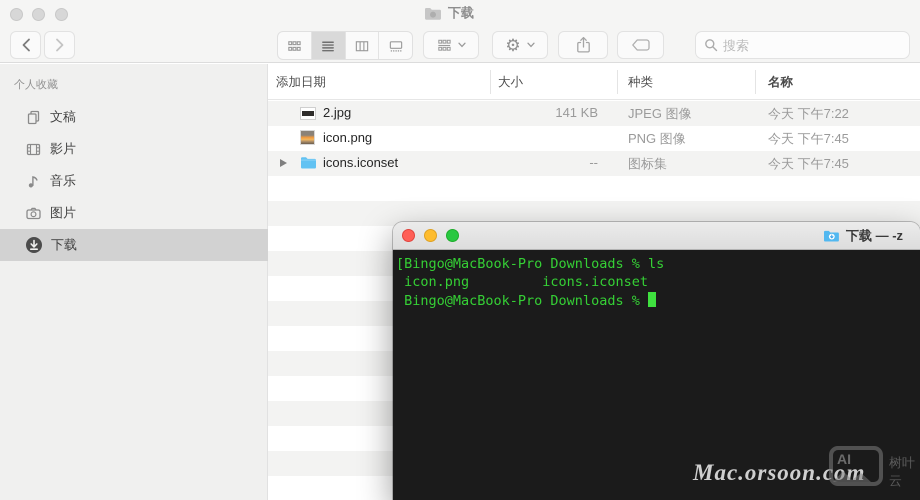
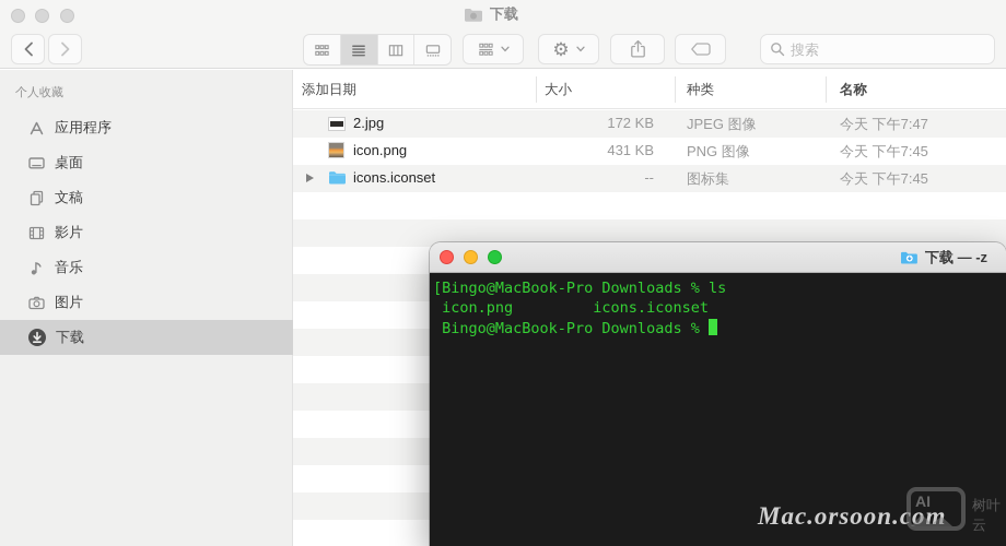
  下载
  ⚙
  搜索
  个人收藏
+ 应用程序
+ 桌面
  文稿
  影片
  音乐
  图片
  下载
  添加日期
  大小
  种类
  名称
  2.jpg
- 141 KB
+ 172 KB
  JPEG 图像
- 今天 下午7:22
+ 今天 下午7:47
  icon.png
+ 431 KB
  PNG 图像
  今天 下午7:45
  icons.iconset
  --
  图标集
  今天 下午7:45
  下载 — -z
  [Bingo@MacBook-Pro Downloads % ls
  icon.png icons.iconset
  Bingo@MacBook-Pro Downloads %
  Mac.orsoon.com
  AI
  树叶云
